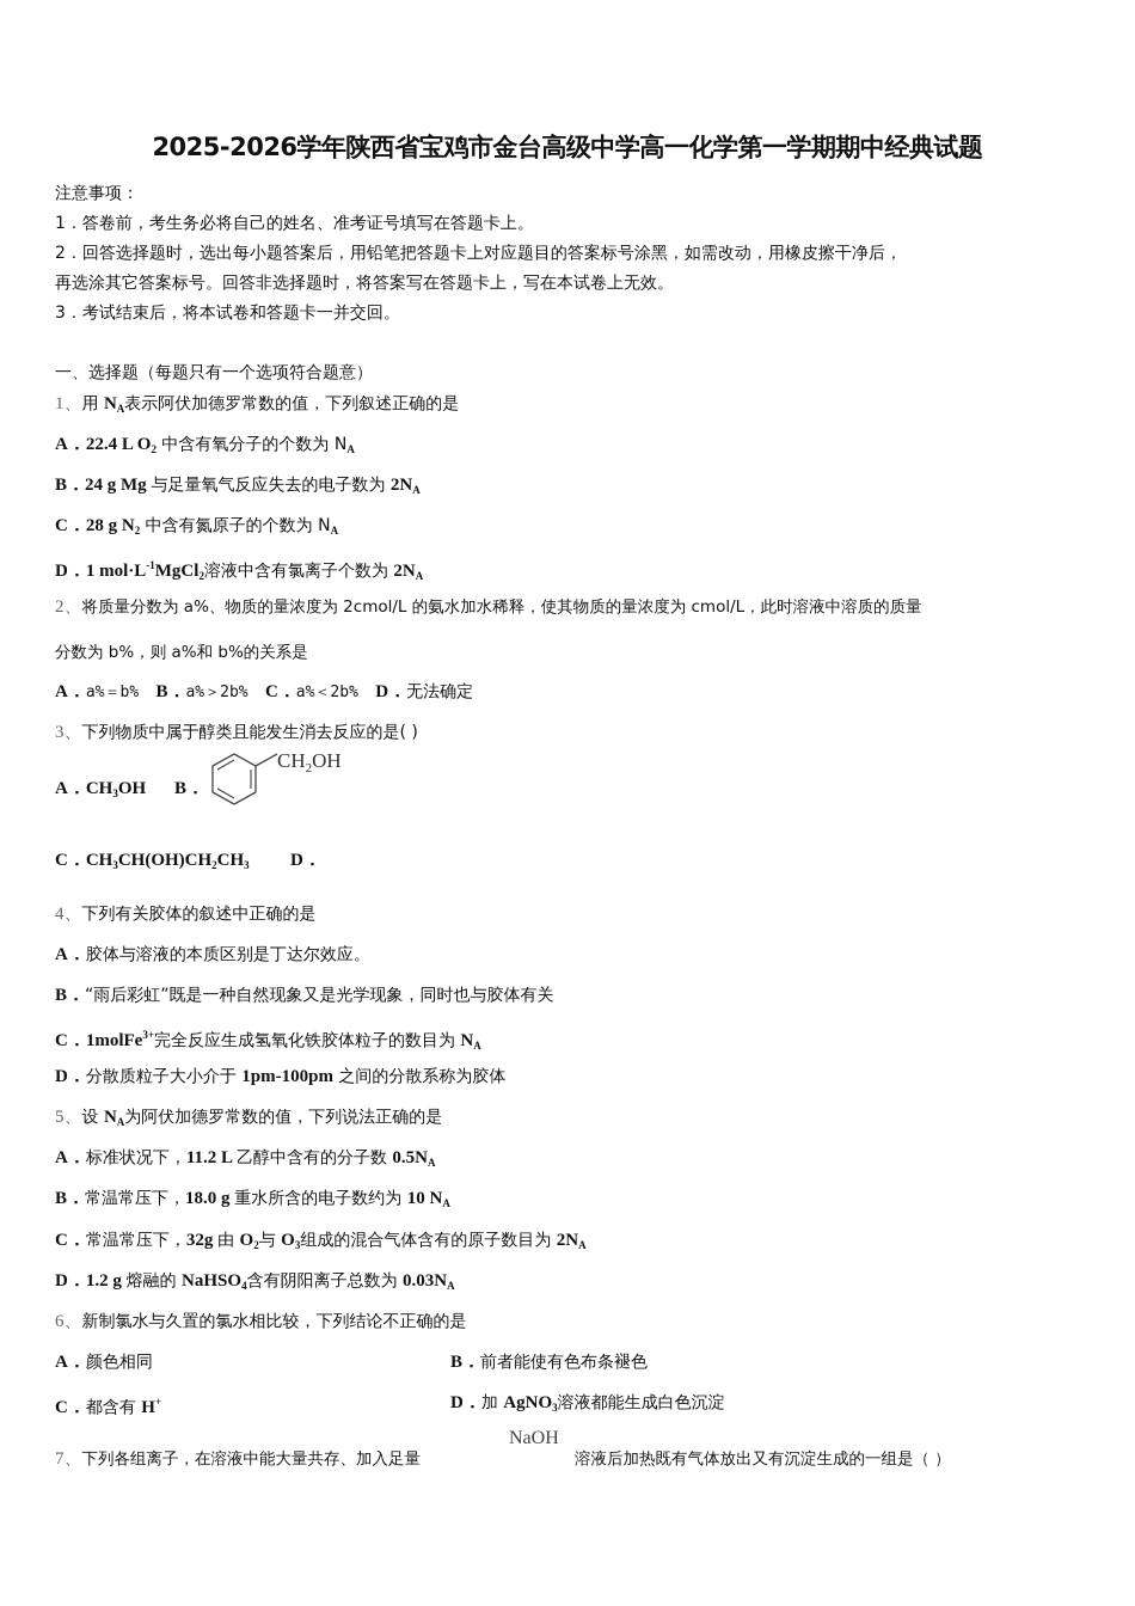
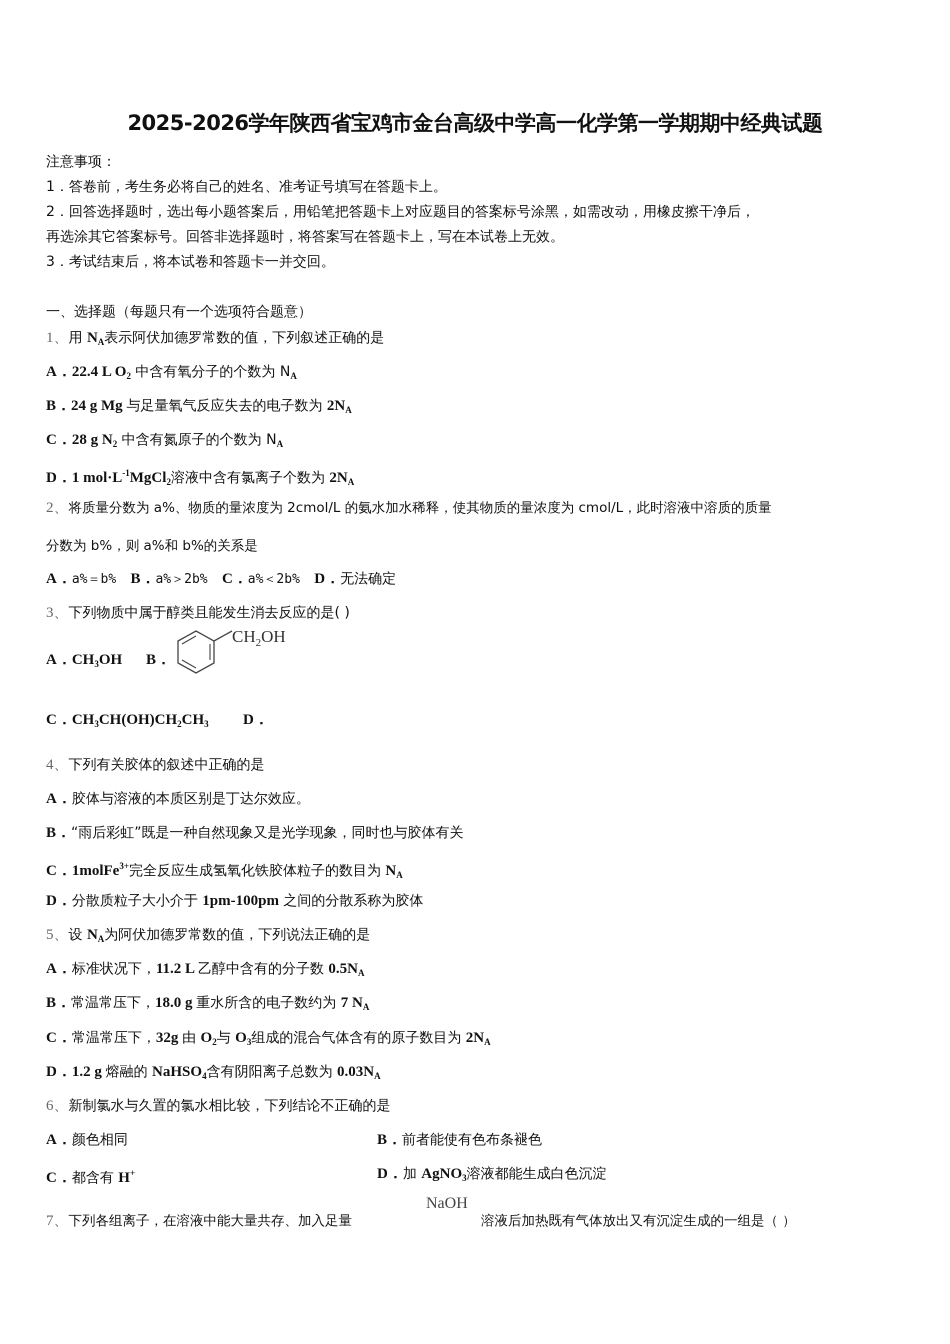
  2025-2026学年陕西省宝鸡市金台高级中学高一化学第一学期期中经典试题
  注意事项：
  1．答卷前，考生务必将自己的姓名、准考证号填写在答题卡上。
  2．回答选择题时，选出每小题答案后，用铅笔把答题卡上对应题目的答案标号涂黑，如需改动，用橡皮擦干净后，
  再选涂其它答案标号。回答非选择题时，将答案写在答题卡上，写在本试卷上无效。
  3．考试结束后，将本试卷和答题卡一并交回。
  一、选择题（每题只有一个选项符合题意）
  1、用 NA表示阿伏加德罗常数的值，下列叙述正确的是
  A．22.4 L O2 中含有氧分子的个数为 NA
  B．24 g Mg 与足量氧气反应失去的电子数为 2NA
  C．28 g N2 中含有氮原子的个数为 NA
  D．1 mol·L-1MgCl2溶液中含有氯离子个数为 2NA
  2、将质量分数为 a%、物质的量浓度为 2cmol/L 的氨水加水稀释，使其物质的量浓度为 cmol/L，此时溶液中溶质的质量
  分数为 b%，则 a%和 b%的关系是
  A．a%＝b% B．a%＞2b% C．a%＜2b% D．无法确定
  3、下列物质中属于醇类且能发生消去反应的是( )
  A．CH3OH
  B．
  CH2 OH
  C．CH3CH(OH)CH2CH3
  D．
  4、下列有关胶体的叙述中正确的是
  A．胶体与溶液的本质区别是丁达尔效应。
  B．“雨后彩虹”既是一种自然现象又是光学现象，同时也与胶体有关
  C．1molFe3+完全反应生成氢氧化铁胶体粒子的数目为 NA
  D．分散质粒子大小介于 1pm-100pm 之间的分散系称为胶体
  5、设 NA为阿伏加德罗常数的值，下列说法正确的是
  A．标准状况下，11.2 L 乙醇中含有的分子数 0.5NA
- B．常温常压下，18.0 g 重水所含的电子数约为 10 NA
+ B．常温常压下，18.0 g 重水所含的电子数约为 7 NA
  C．常温常压下，32g 由 O2与 O3组成的混合气体含有的原子数目为 2NA
  D．1.2 g 熔融的 NaHSO4含有阴阳离子总数为 0.03NA
  6、新制氯水与久置的氯水相比较，下列结论不正确的是
  A．颜色相同
  B．前者能使有色布条褪色
  C．都含有 H+
  D．加 AgNO3溶液都能生成白色沉淀
  7、下列各组离子，在溶液中能大量共存、加入足量
  NaOH
  溶液后加热既有气体放出又有沉淀生成的一组是（ ）
